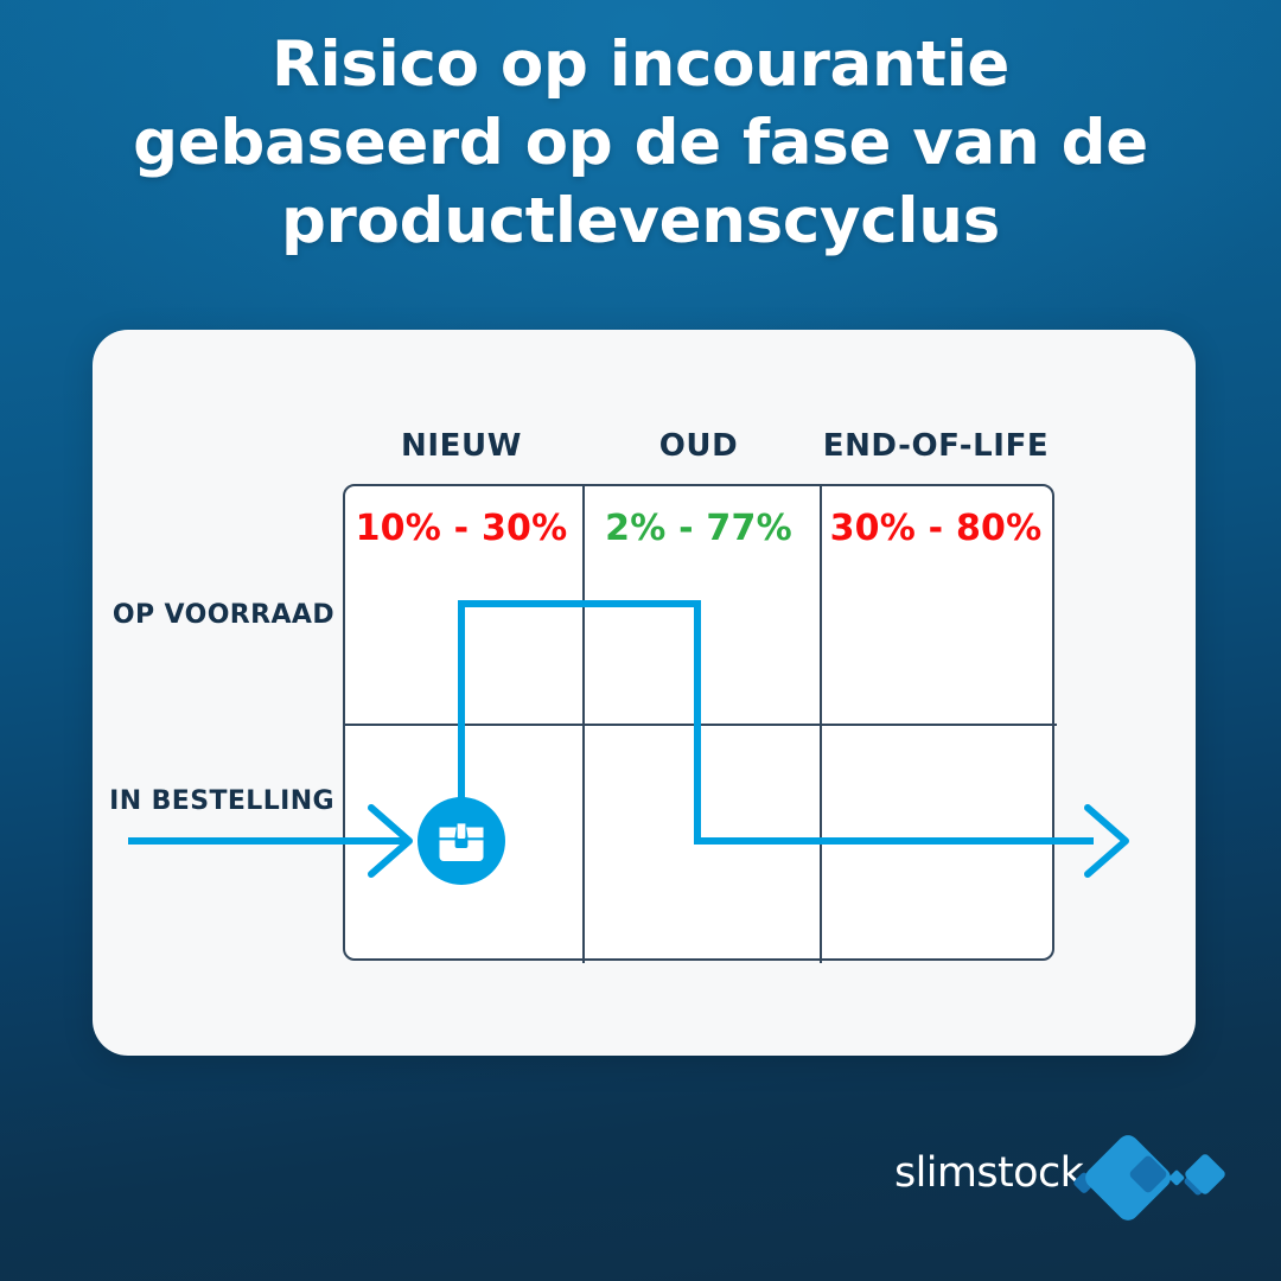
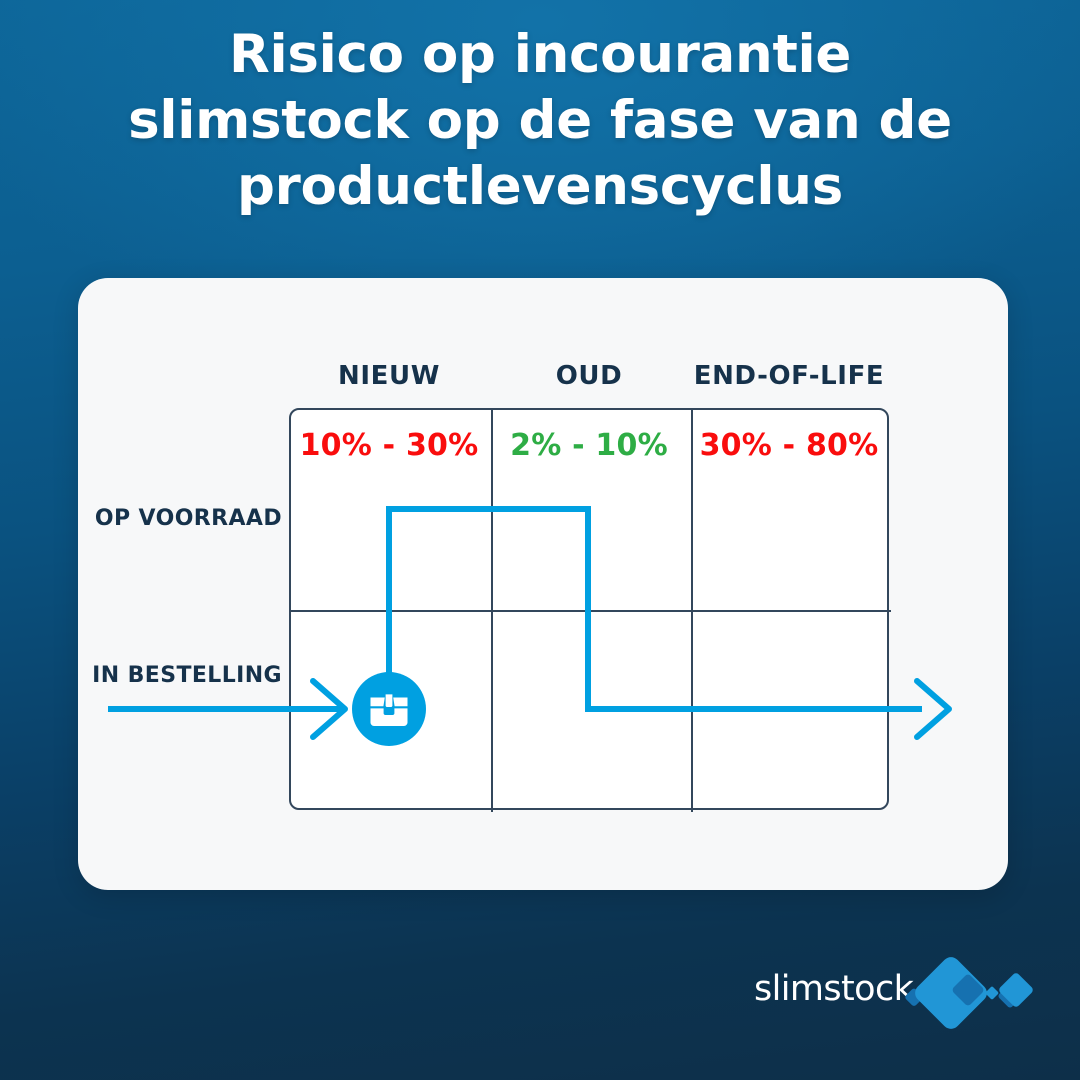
  Risico op incourantie
- gebaseerd op de fase van de
+ slimstock op de fase van de
  productlevenscyclus
  NIEUW
  OUD
  END-OF-LIFE
  OP VOORRAAD
  IN BESTELLING
  10% - 30%
- 2% - 77%
+ 2% - 10%
  30% - 80%
  slimstock
